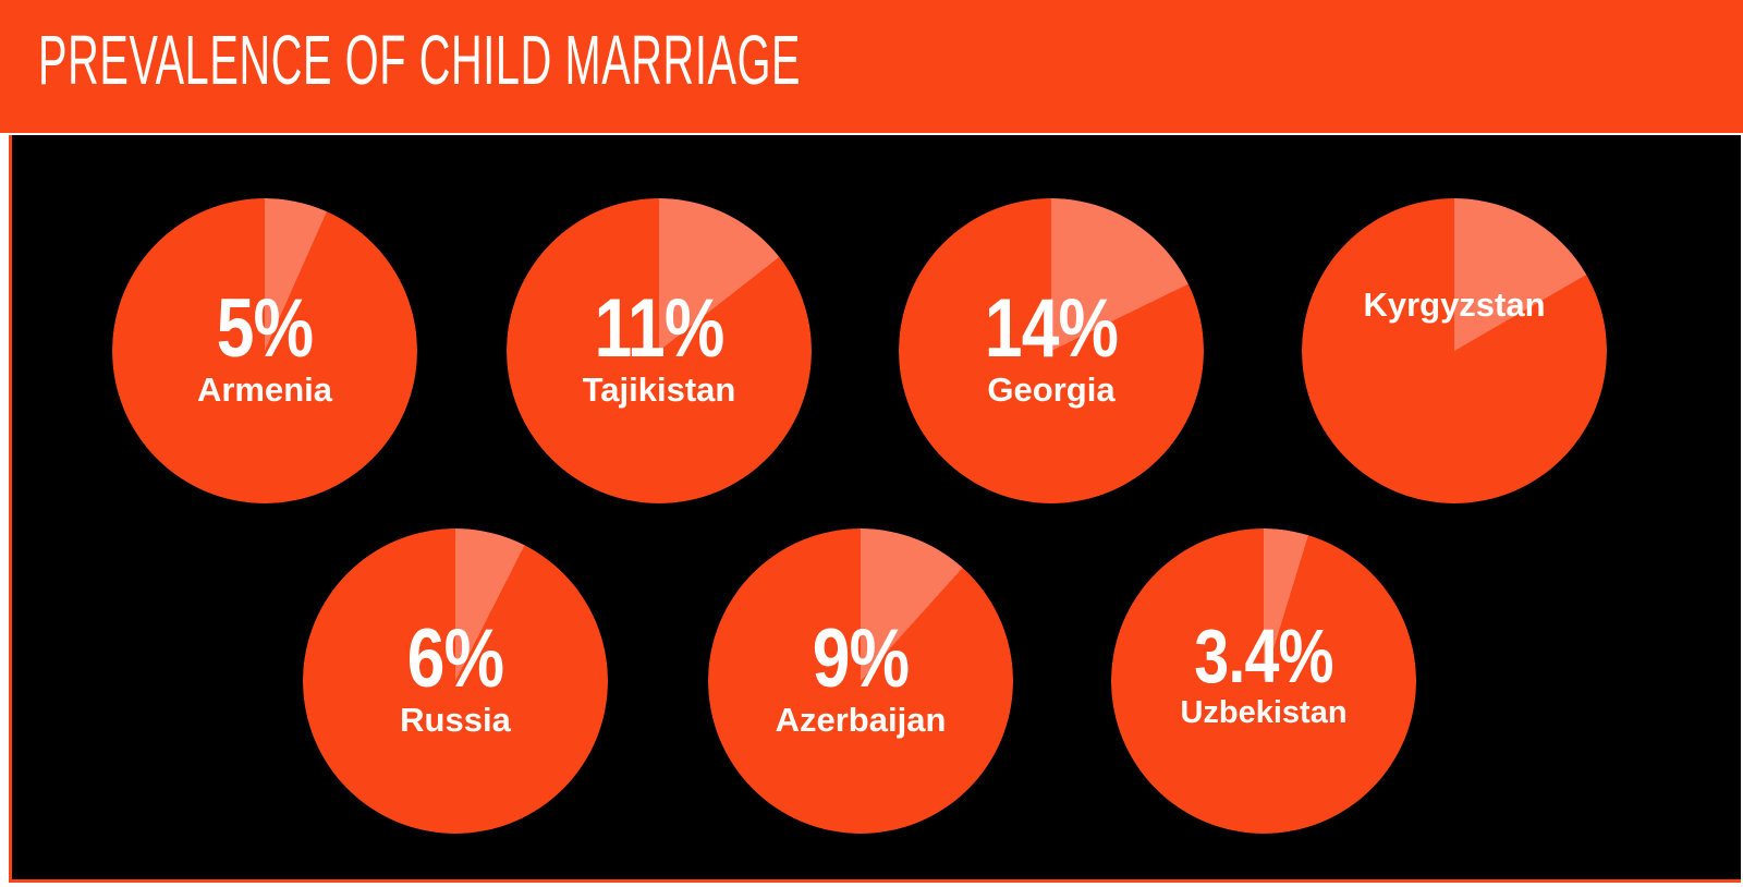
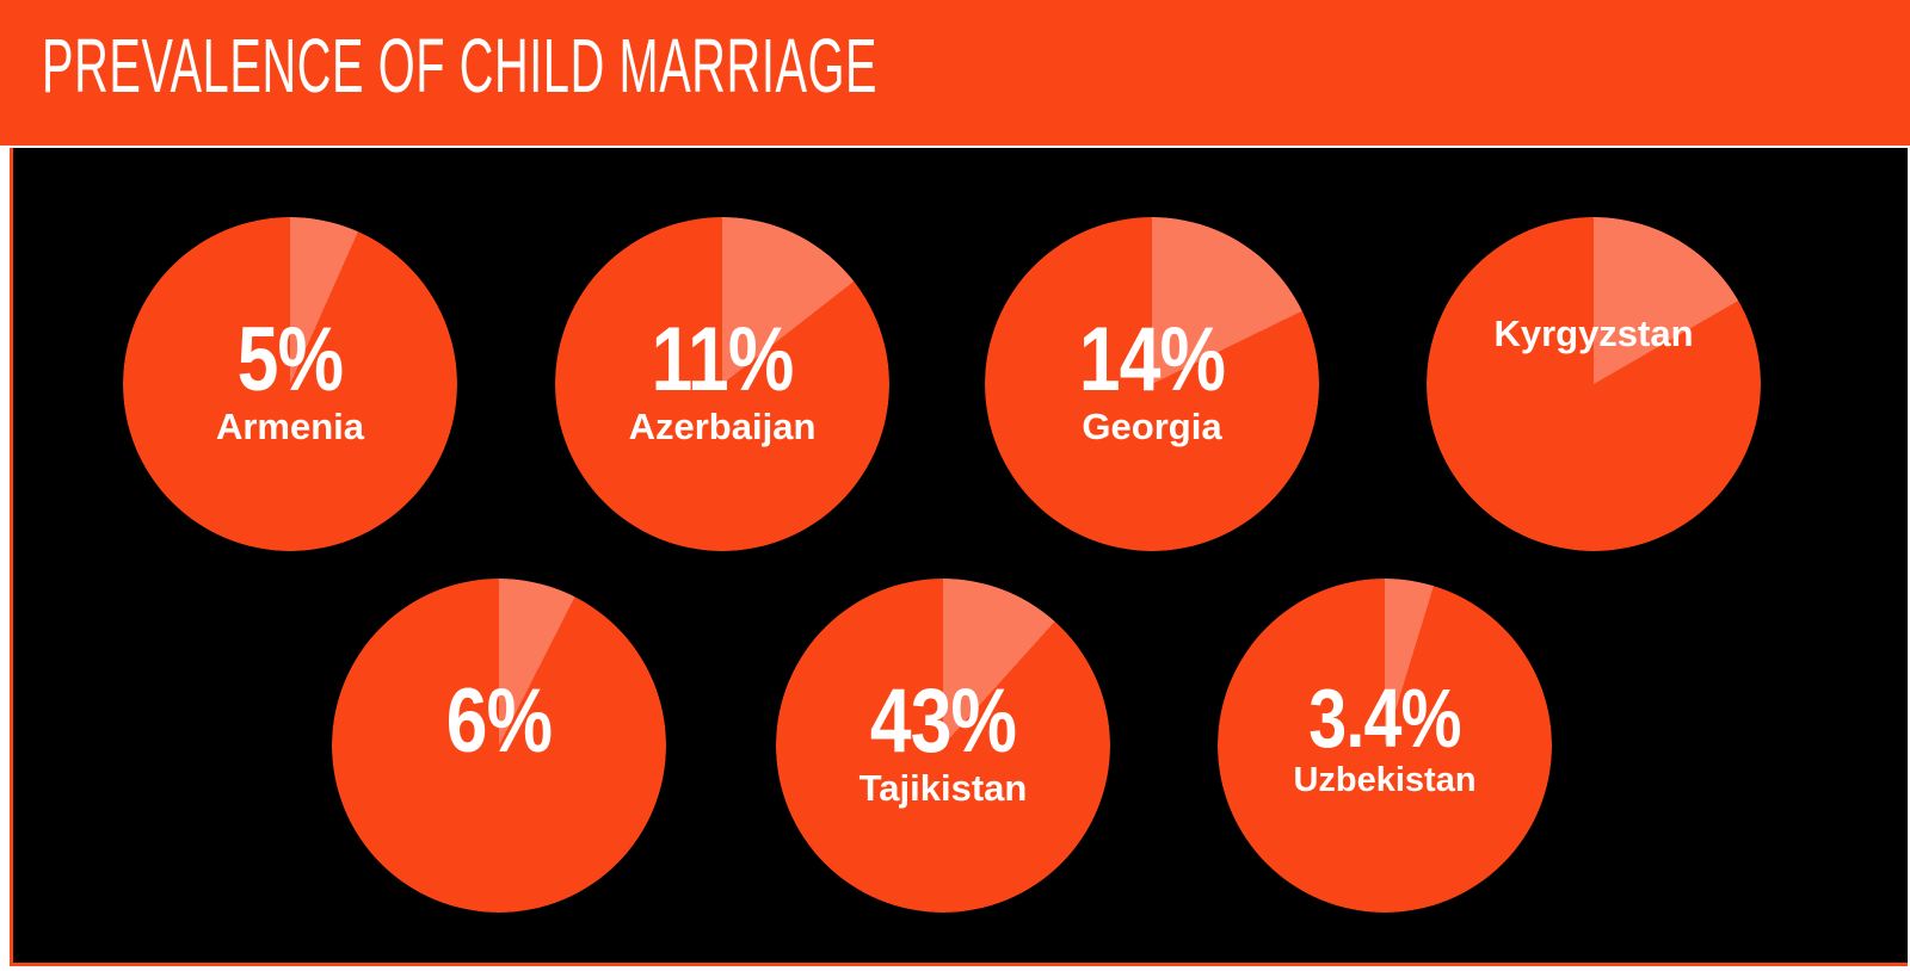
  PREVALENCE OF CHILD MARRIAGE
  5%
  Armenia
  11%
- Tajikistan
+ Azerbaijan
  14%
  Georgia
  Kyrgyzstan
  6%
- Russia
- 9%
+ 43%
- Azerbaijan
+ Tajikistan
  3.4%
  Uzbekistan
